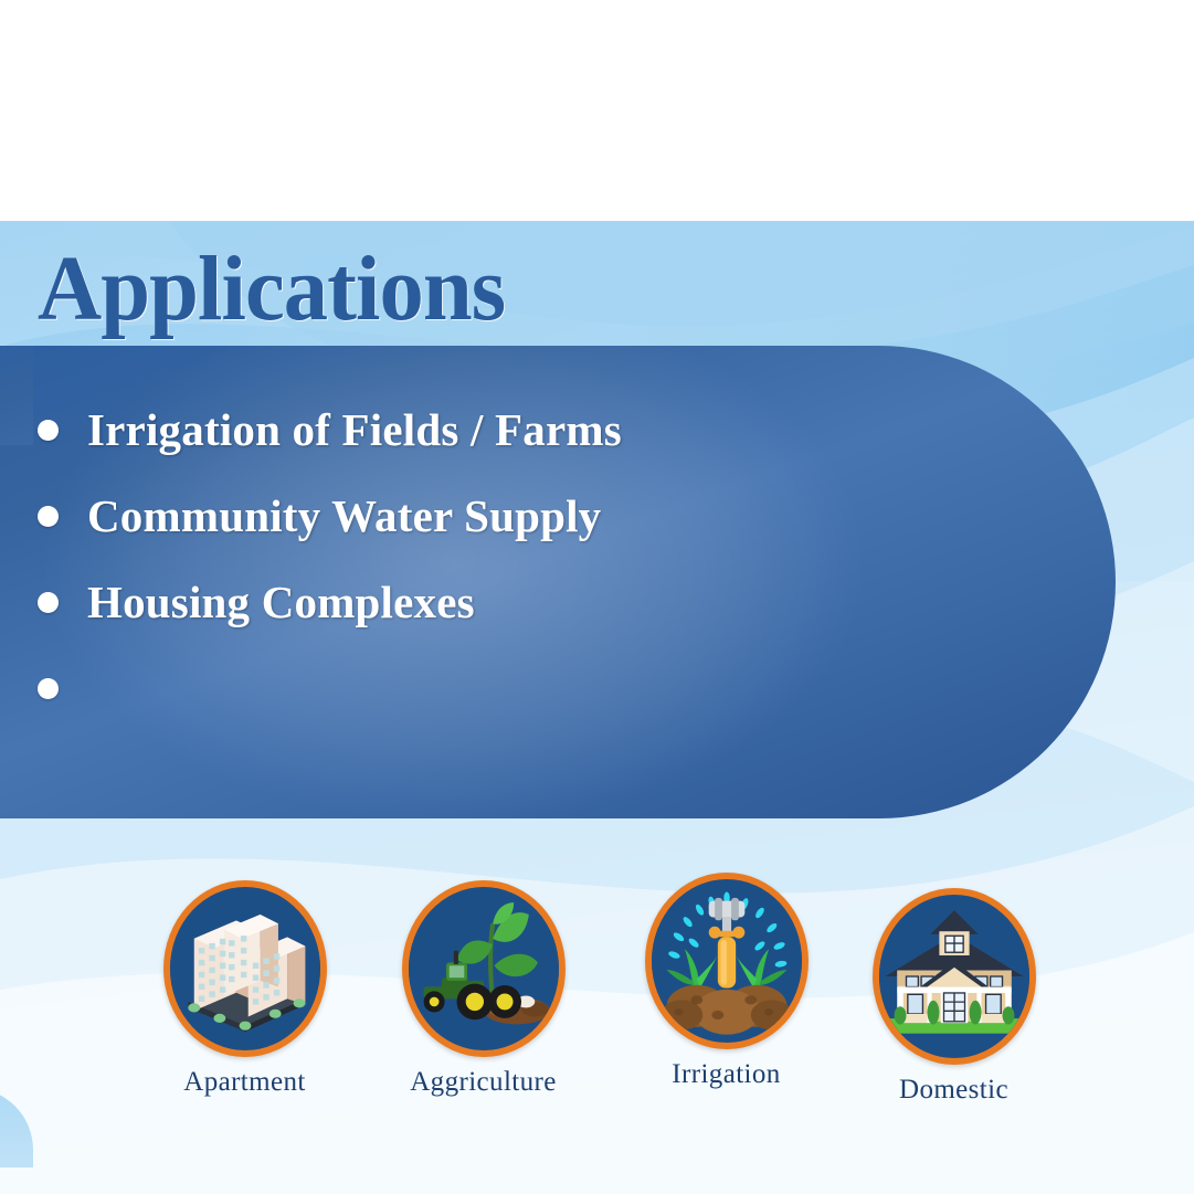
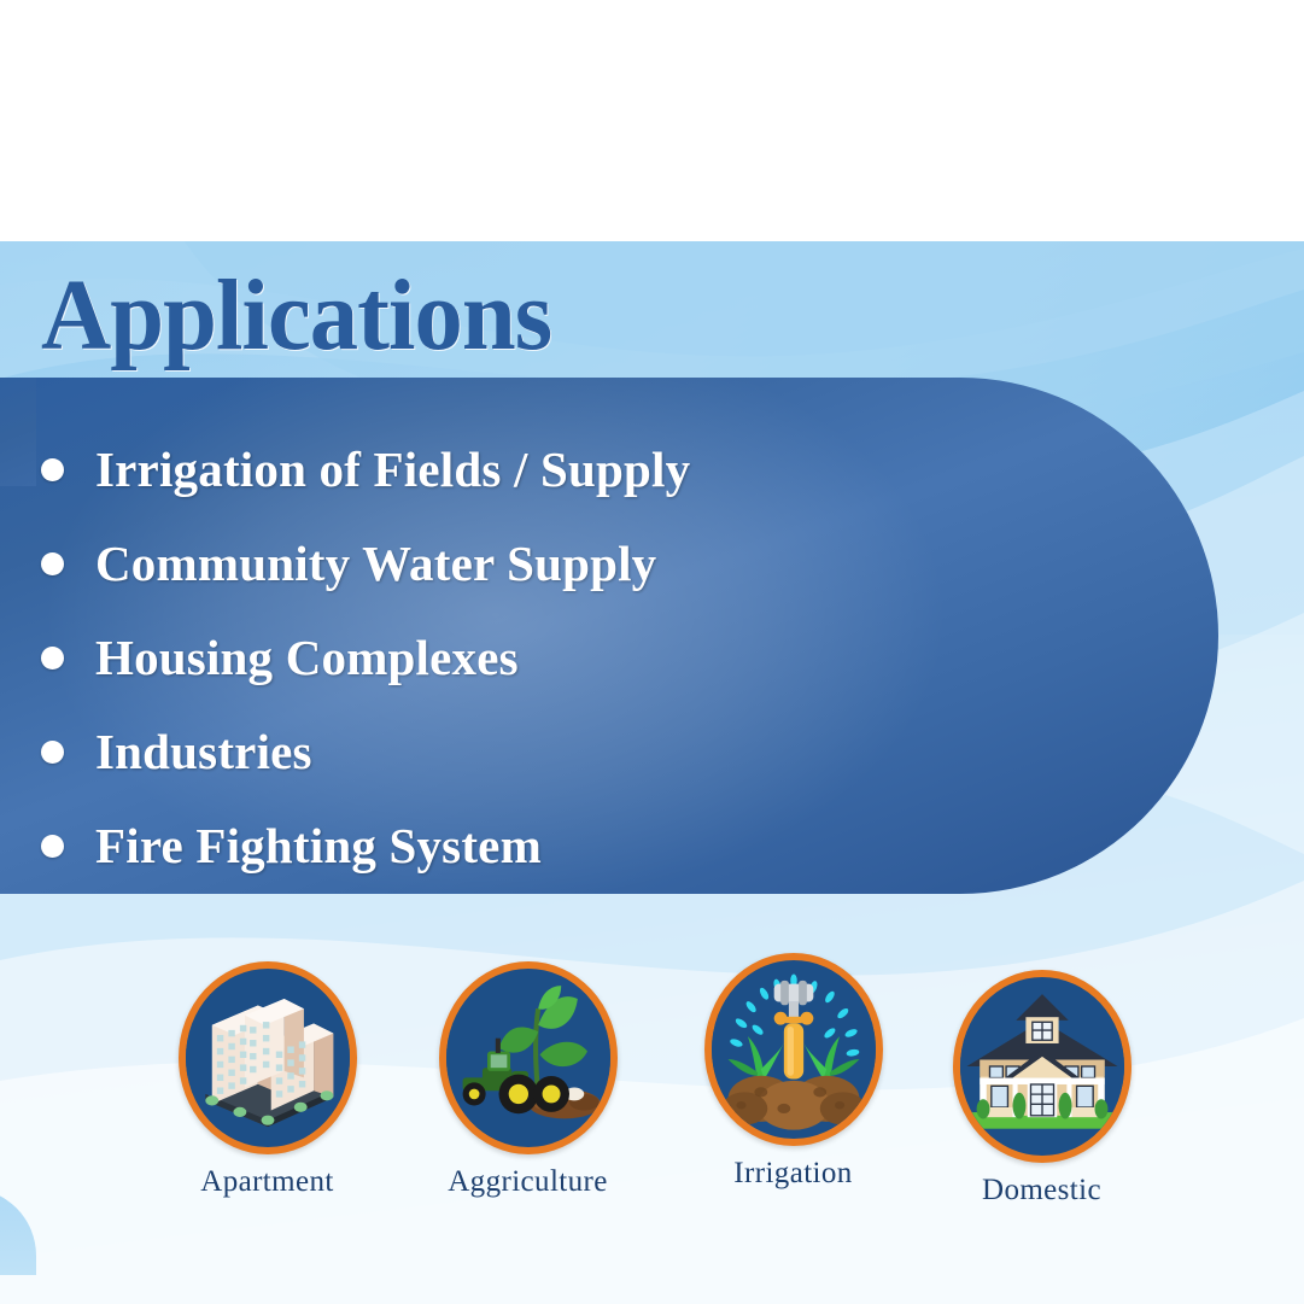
  Applications
- Irrigation of Fields / Farms
+ Irrigation of Fields / Supply
  Community Water Supply
  Housing Complexes
+ Industries
+ Fire Fighting System
  Apartment
  Aggriculture
  Irrigation
  Domestic
